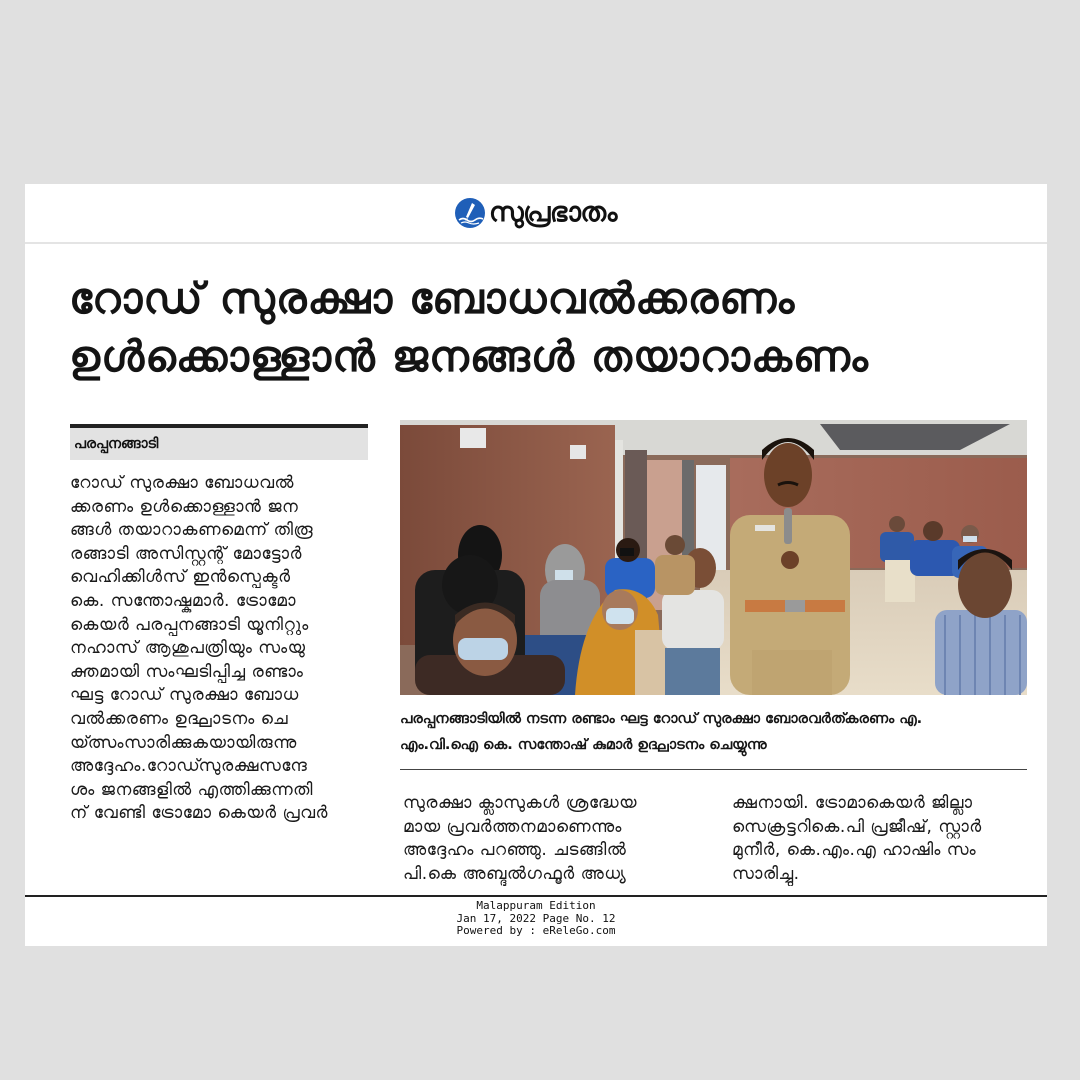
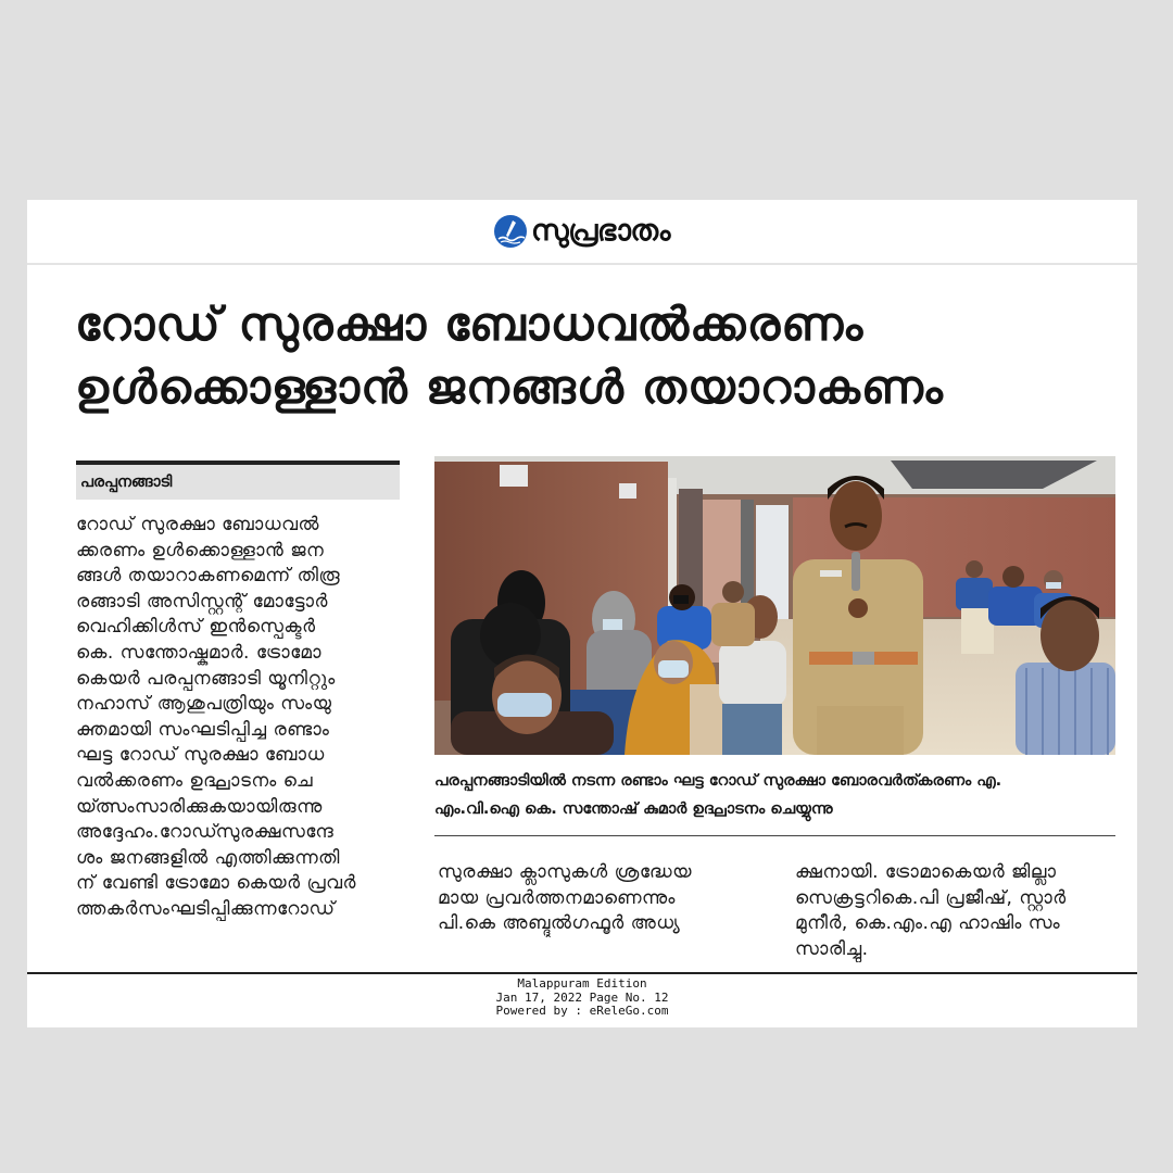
  സുപ്രഭാതം
  റോഡ് സുരക്ഷാ ബോധവൽക്കരണം
  ഉൾക്കൊള്ളാൻ ജനങ്ങൾ തയാറാകണം
  പരപ്പനങ്ങാടി
  റോഡ് സുരക്ഷാ ബോധവൽ
  ക്കരണം ഉൾക്കൊള്ളാൻ ജന
  ങ്ങൾ തയാറാകണമെന്ന് തിരൂ
  രങ്ങാടി അസിസ്റ്റന്റ് മോട്ടോർ
  വെഹിക്കിൾസ് ഇൻസ്പെക്ടർ
  കെ. സന്തോഷ്കുമാർ. ട്രോമോ
  കെയർ പരപ്പനങ്ങാടി യൂനിറ്റും
  നഹാസ് ആശുപത്രിയും സംയു
  ക്തമായി സംഘടിപ്പിച്ച രണ്ടാം
  ഘട്ട റോഡ് സുരക്ഷാ ബോധ
  വൽക്കരണം ഉദ്ഘാടനം ചെ
  യ്ത്സംസാരിക്കുകയായിരുന്നു
  അദ്ദേഹം.റോഡ്സുരക്ഷസന്ദേ
  ശം ജനങ്ങളിൽ എത്തിക്കുന്നതി
  ന് വേണ്ടി ട്രോമോ കെയർ പ്രവർ
+ ത്തകർസംഘടിപ്പിക്കുന്നറോഡ്
  പരപ്പനങ്ങാടിയിൽ നടന്ന രണ്ടാം ഘട്ട റോഡ് സുരക്ഷാ ബോരവർത്കരണം എ.
  എം.വി.ഐ കെ. സന്തോഷ് കുമാർ ഉദ്ഘാടനം ചെയ്യുന്നു
  സുരക്ഷാ ക്ലാസുകൾ ശ്രദ്ധേയ
  മായ പ്രവർത്തനമാണെന്നും
- അദ്ദേഹം പറഞ്ഞു. ചടങ്ങിൽ
  പി.കെ അബ്ദുൽഗഫൂർ അധ്യ
  ക്ഷനായി. ട്രോമാകെയർ ജില്ലാ
  സെക്രട്ടറികെ.പി പ്രജീഷ്, സ്റ്റാർ
  മുനീർ, കെ.എം.എ ഹാഷിം സം
  സാരിച്ചു.
  Malappuram Edition
  Jan 17, 2022 Page No. 12
  Powered by : eReleGo.com
